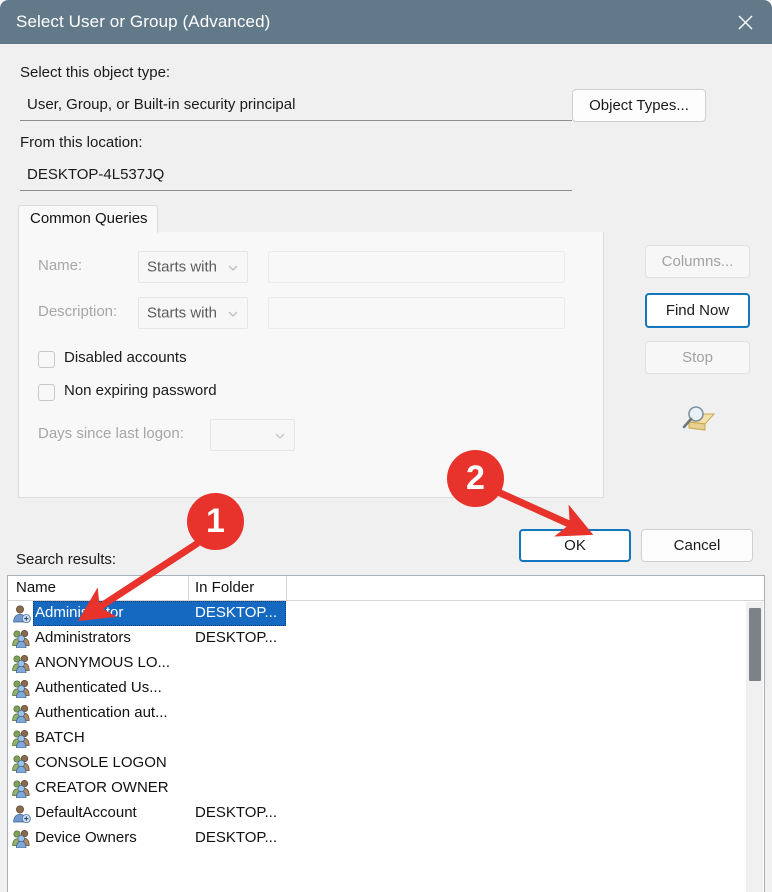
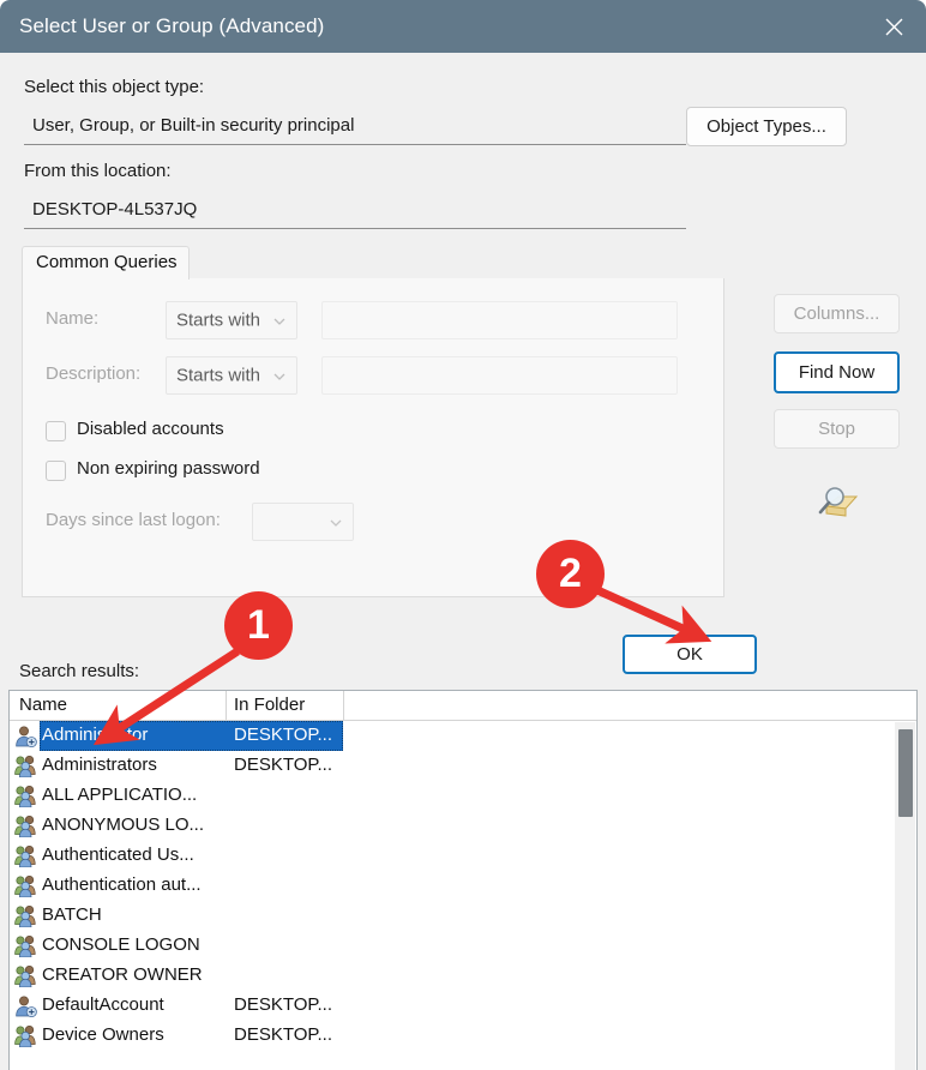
  Select User or Group (Advanced)
  Select this object type:
  User, Group, or Built-in security principal
  Object Types...
  From this location:
  DESKTOP-4L537JQ
  Common Queries
  Name:
  Starts with
  Description:
  Starts with
  Disabled accounts
  Non expiring password
  Days since last logon:
  Columns...
  Find Now
  Stop
  OK
- Cancel
  Search results:
  Name
  In Folder
  Administator
  DESKTOP...
  Administrators
  DESKTOP...
+ ALL APPLICATIO...
  ANONYMOUS LO...
  Authenticated Us...
  Authentication aut...
  BATCH
  CONSOLE LOGON
  CREATOR OWNER
  DefaultAccount
  DESKTOP...
  Device Owners
  DESKTOP...
  1
  2
